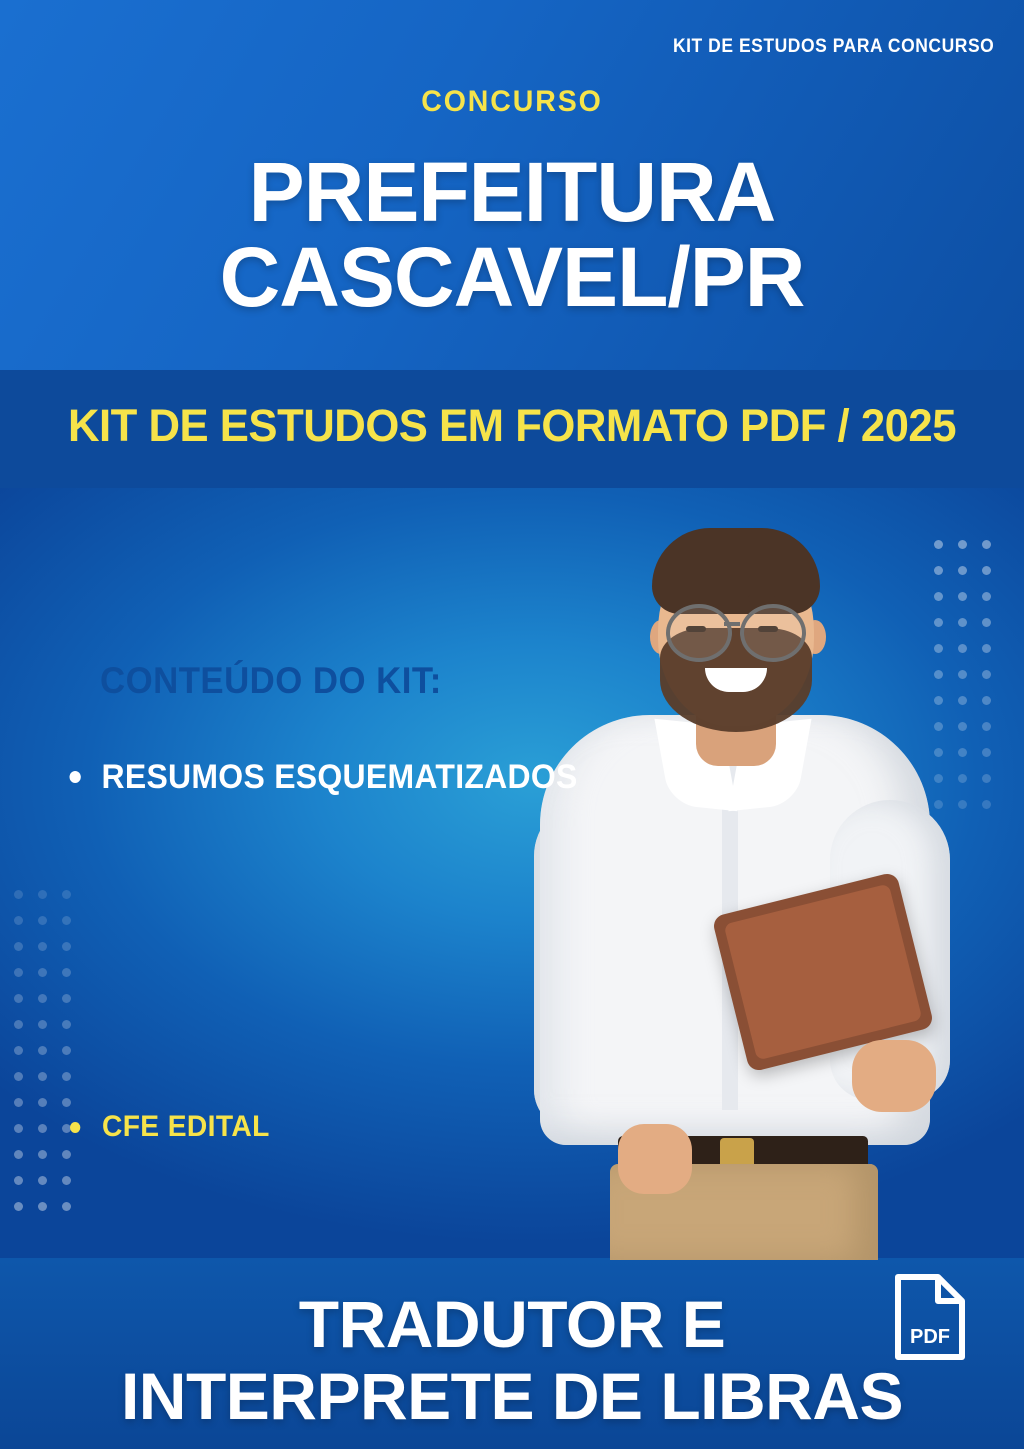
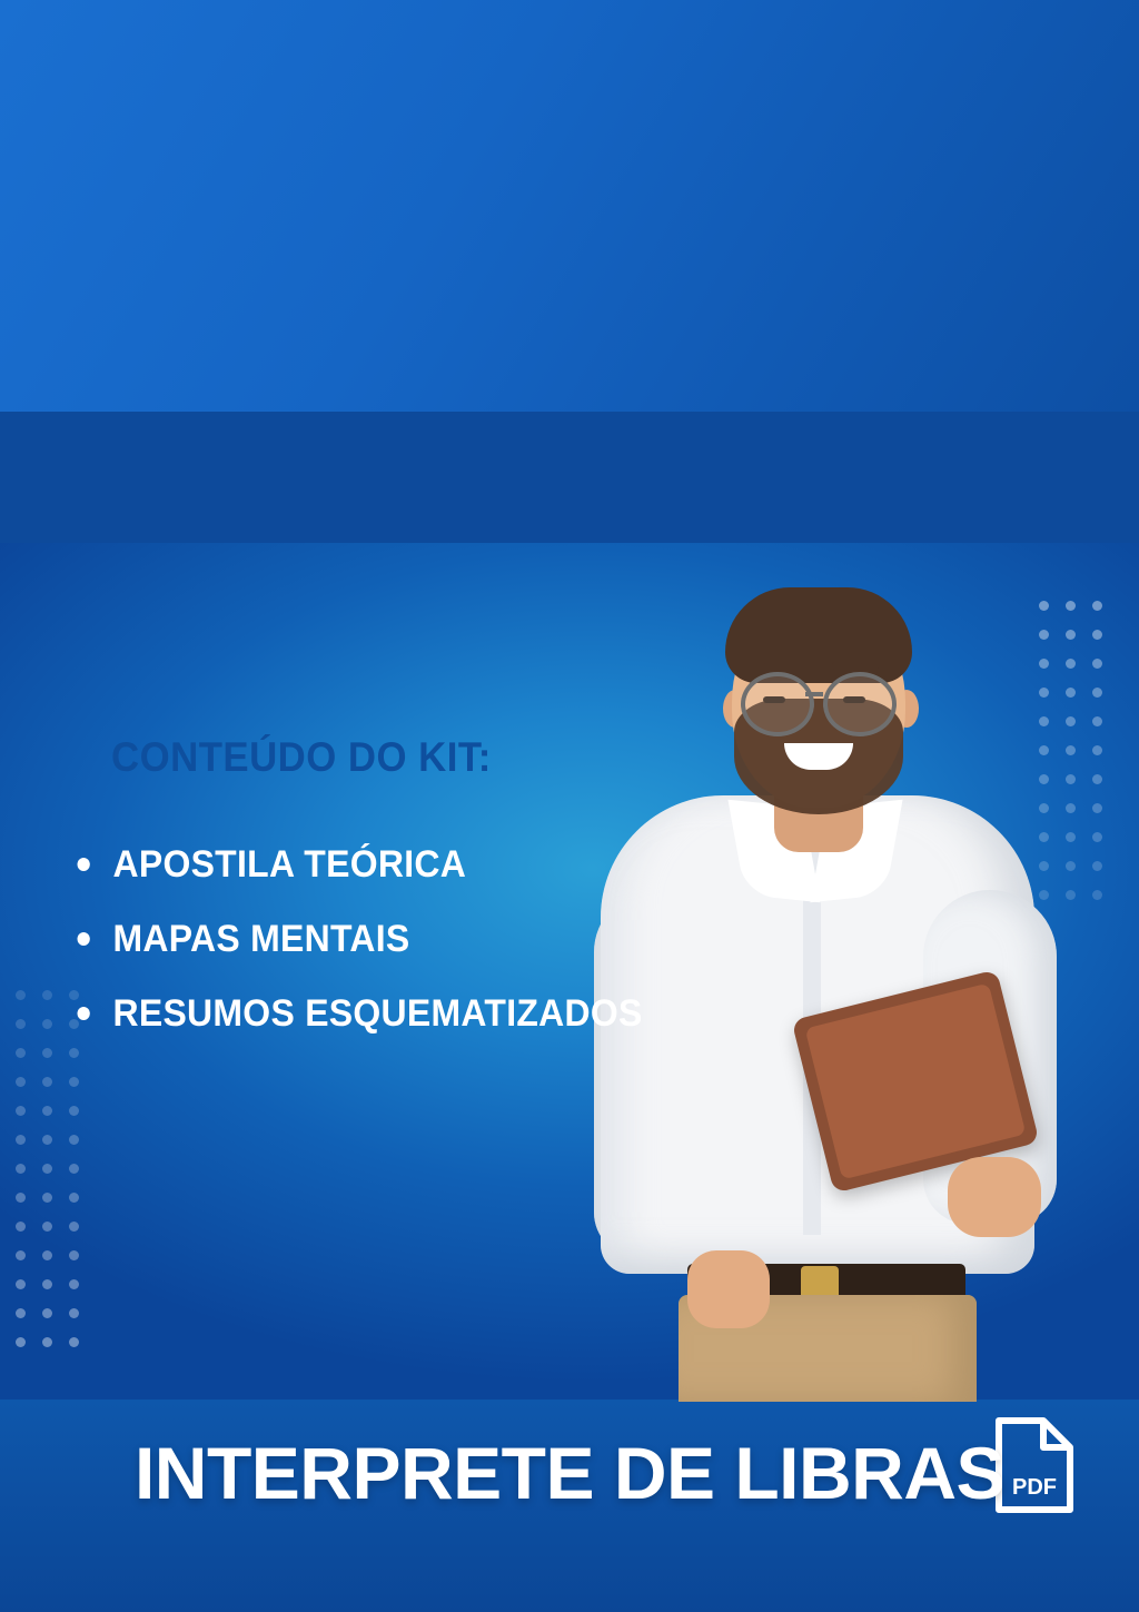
- KIT DE ESTUDOS PARA CONCURSO
- CONCURSO
- PREFEITURA
- CASCAVEL/PR
- KIT DE ESTUDOS EM FORMATO PDF / 2025
  CONTEÚDO DO KIT:
+ APOSTILA TEÓRICA
+ MAPAS MENTAIS
  RESUMOS ESQUEMATIZADOS
- CFE EDITAL
  PDF
- TRADUTOR E
  INTERPRETE DE LIBRAS
